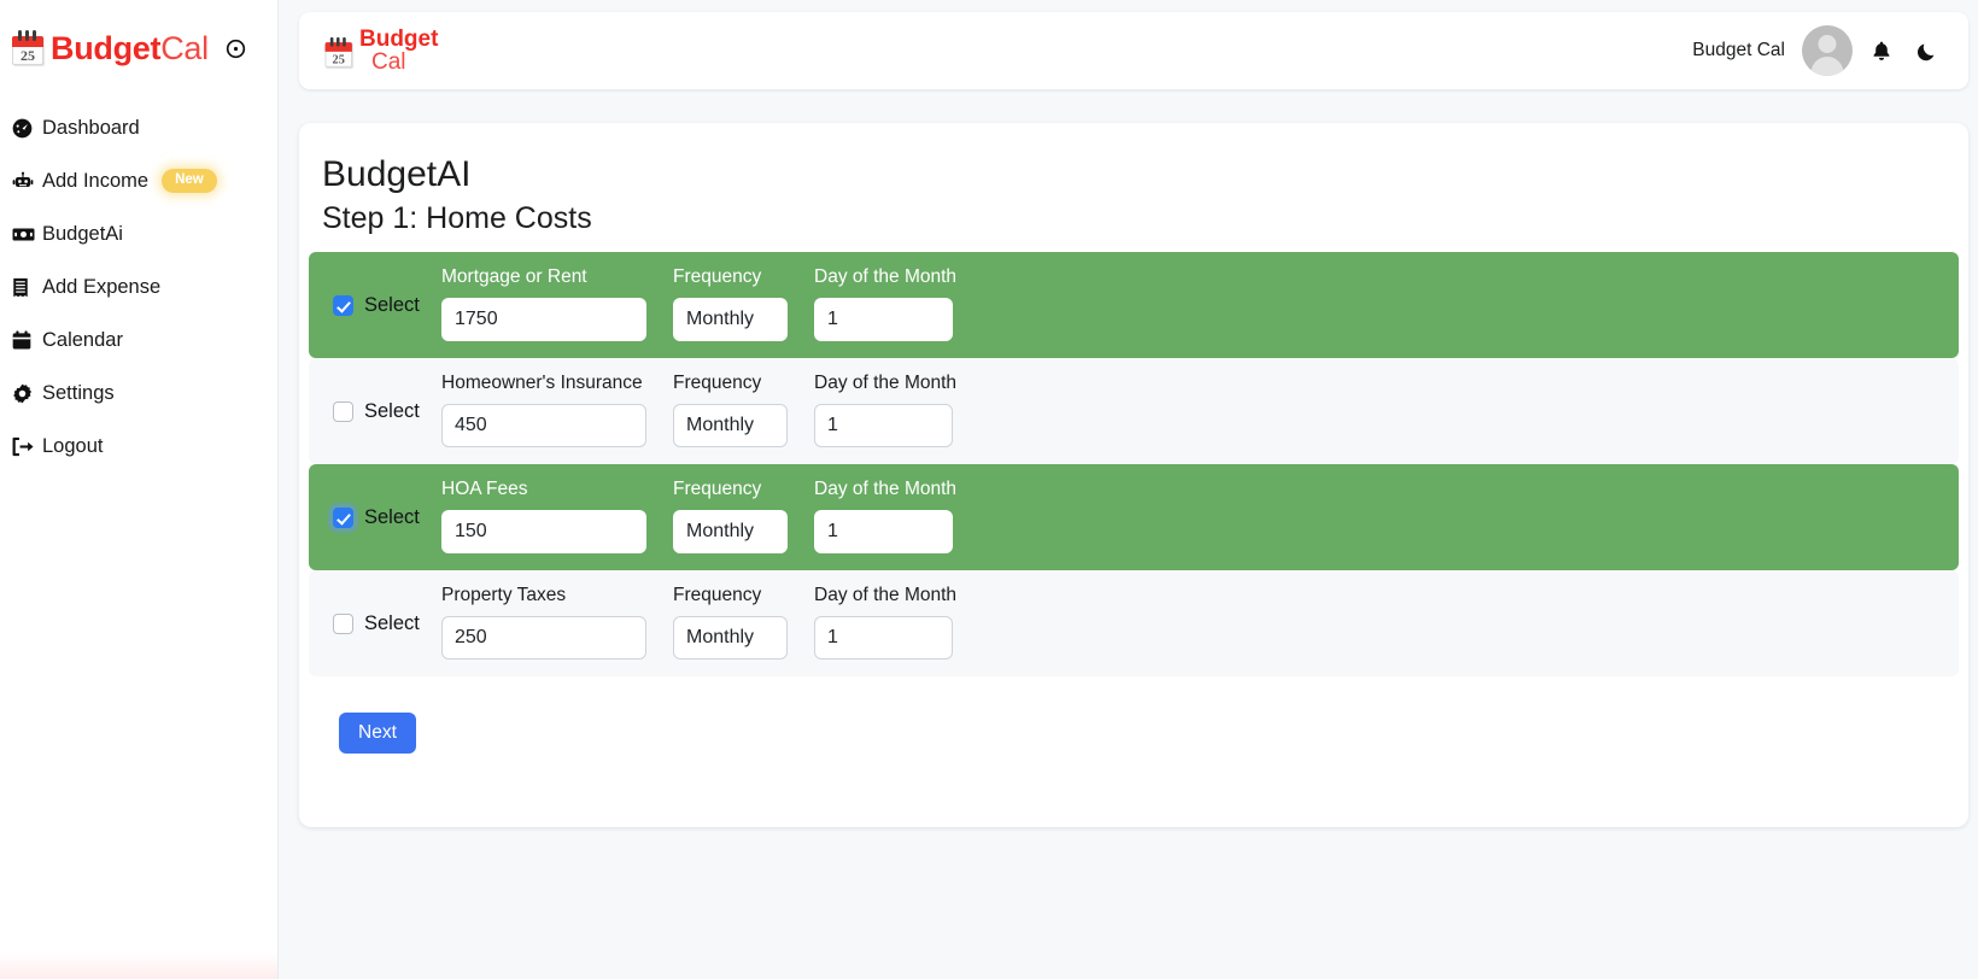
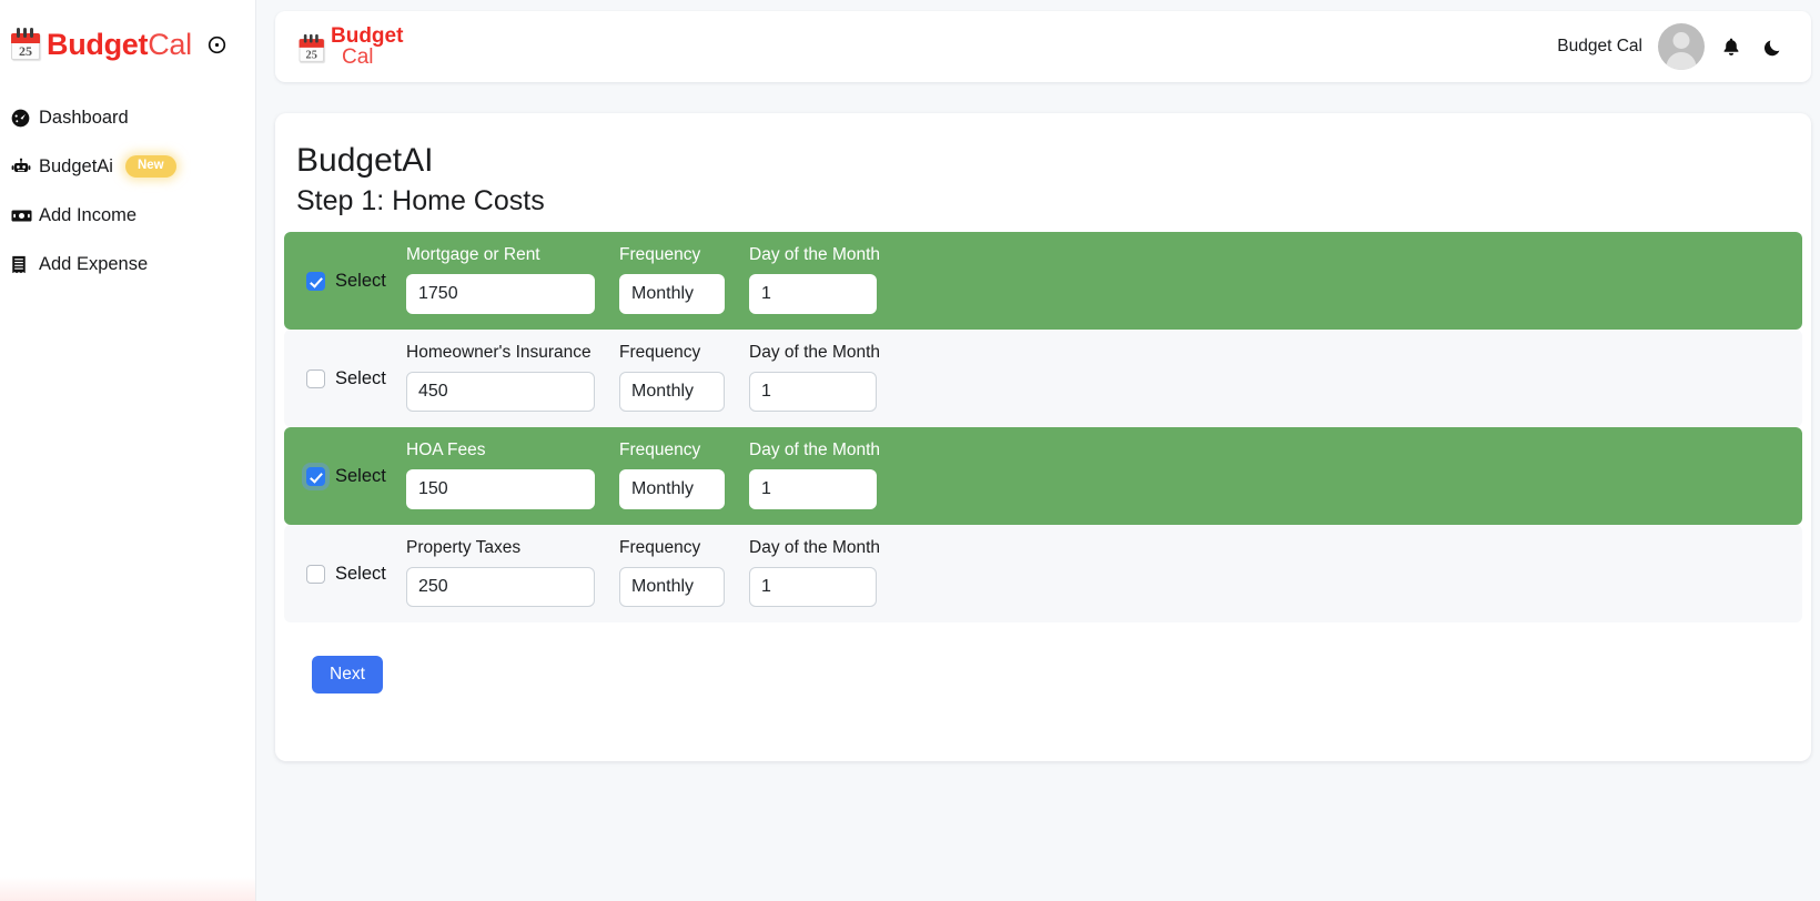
  25
  BudgetCal
  Dashboard
- Add Income
+ BudgetAi
  New
- BudgetAi
+ Add Income
  Add Expense
- Calendar
- Settings
- Logout
  25
  Budget
  Cal
  Budget Cal
  BudgetAI
  Step 1: Home Costs
  Select
  Mortgage or Rent
  1750
  Frequency
  Monthly
  Day of the Month
  1
  Select
  Homeowner's Insurance
  450
  Frequency
  Monthly
  Day of the Month
  1
  Select
  HOA Fees
  150
  Frequency
  Monthly
  Day of the Month
  1
  Select
  Property Taxes
  250
  Frequency
  Monthly
  Day of the Month
  1
  Next
